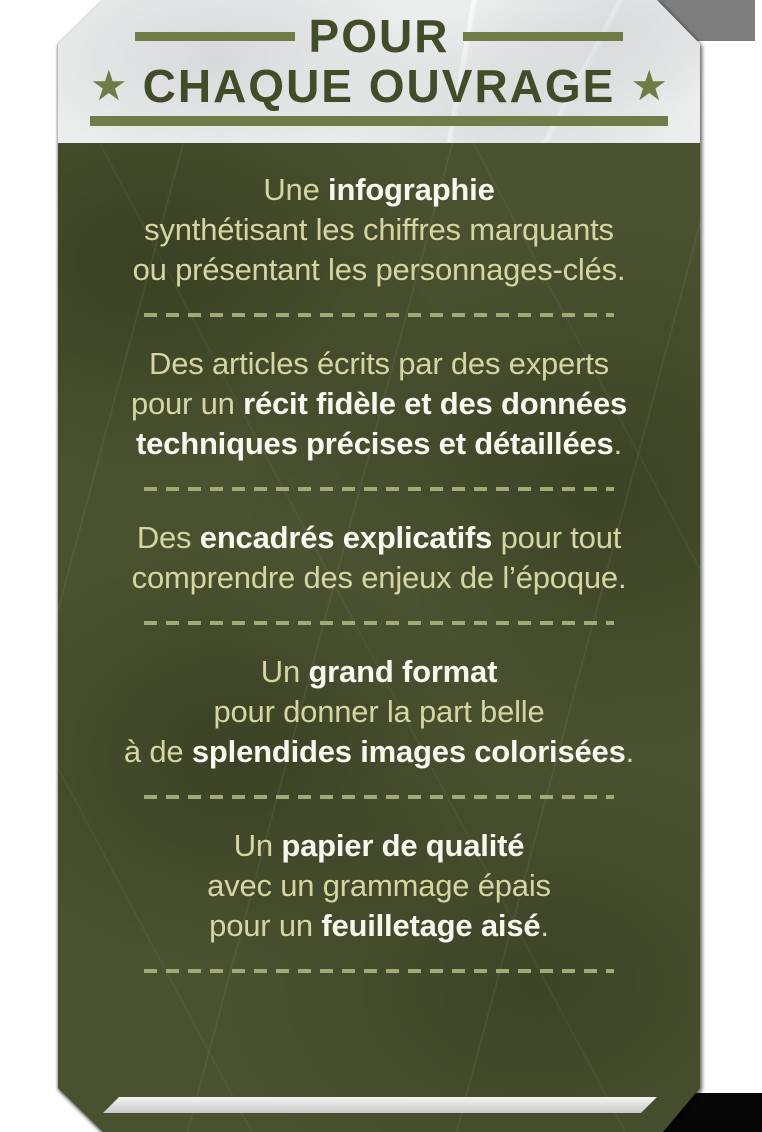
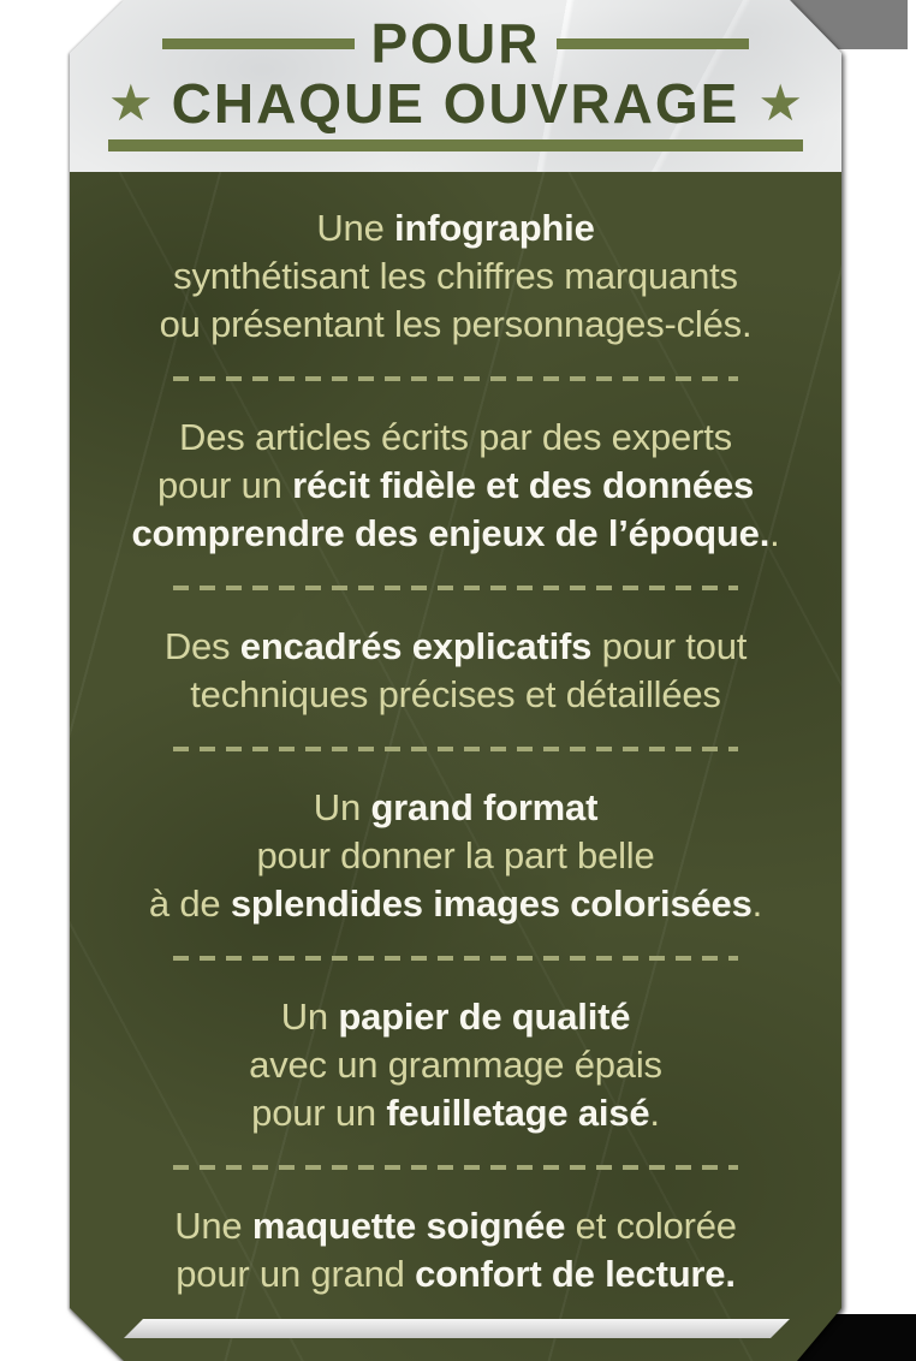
  POUR
  ★
  CHAQUE OUVRAGE
  ★
  Une infographie
  synthétisant les chiffres marquants
  ou présentant les personnages-clés.
  Des articles écrits par des experts
  pour un récit fidèle et des données
- techniques précises et détaillées.
+ comprendre des enjeux de l’époque..
  Des encadrés explicatifs pour tout
- comprendre des enjeux de l’époque.
+ techniques précises et détaillées
  Un grand format
  pour donner la part belle
  à de splendides images colorisées.
  Un papier de qualité
  avec un grammage épais
  pour un feuilletage aisé.
+ Une maquette soignée et colorée
+ pour un grand confort de lecture.
